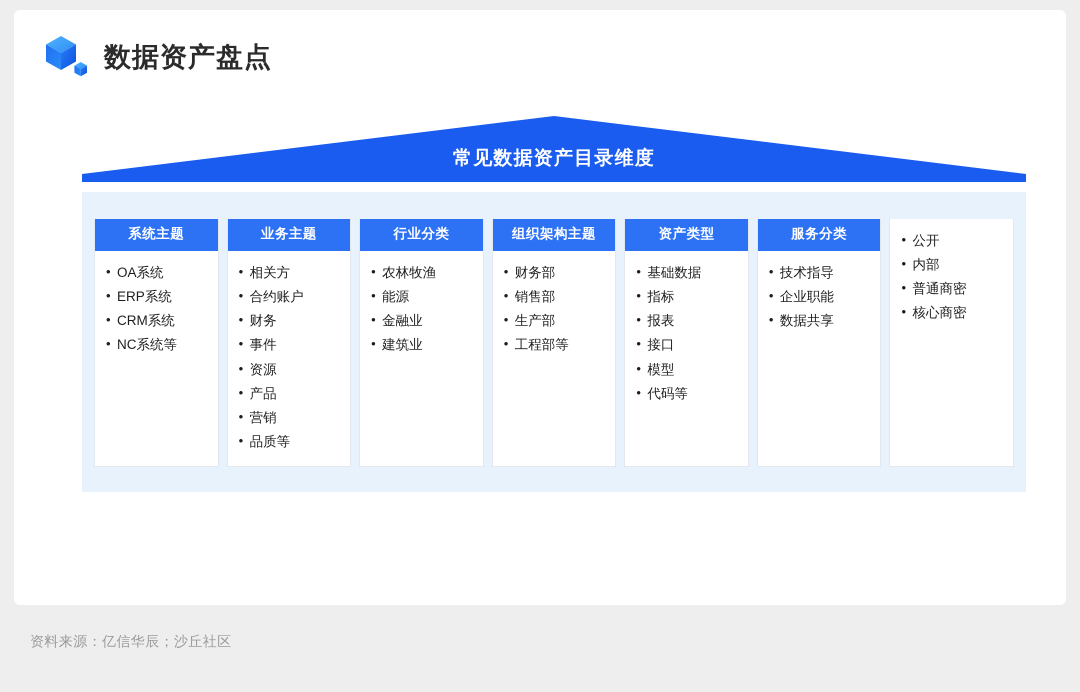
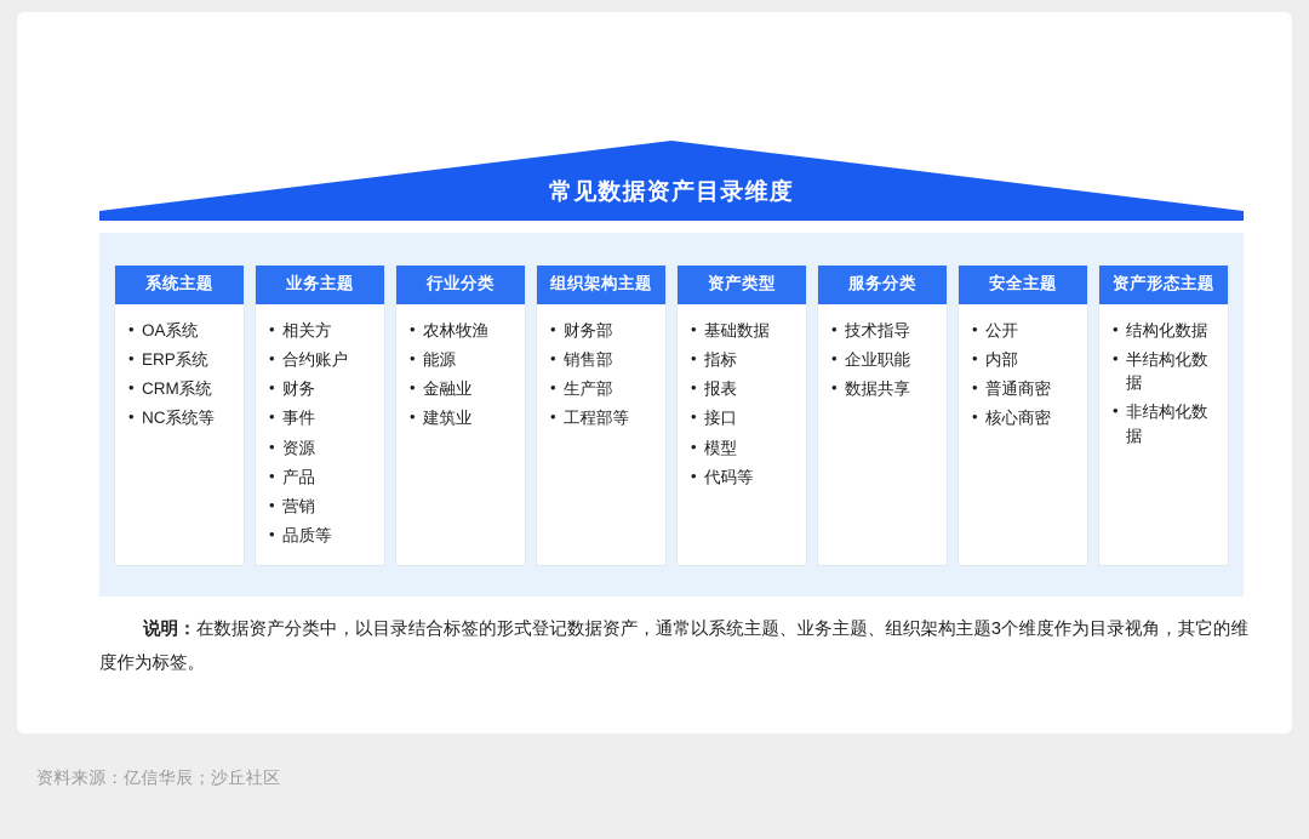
- 数据资产盘点
  常见数据资产目录维度
  系统主题
  OA系统
  ERP系统
  CRM系统
  NC系统等
  业务主题
  相关方
  合约账户
  财务
  事件
  资源
  产品
  营销
  品质等
  行业分类
  农林牧渔
  能源
  金融业
  建筑业
  组织架构主题
  财务部
  销售部
  生产部
  工程部等
  资产类型
  基础数据
  指标
  报表
  接口
  模型
  代码等
  服务分类
  技术指导
  企业职能
  数据共享
+ 安全主题
  公开
  内部
  普通商密
  核心商密
+ 资产形态主题
+ 结构化数据
+ 半结构化数据
+ 非结构化数据
+ 说明：在数据资产分类中，以目录结合标签的形式登记数据资产，通常以系统主题、业务主题、组织架构主题3个维度作为目录视角，其它的维度作为标签。
  资料来源：亿信华辰；沙丘社区
